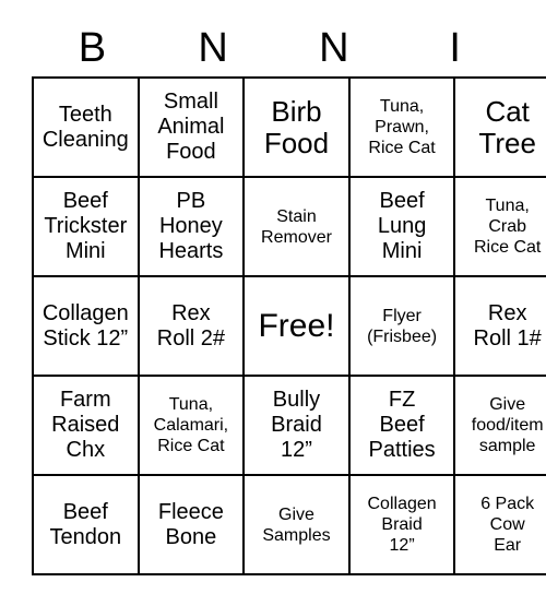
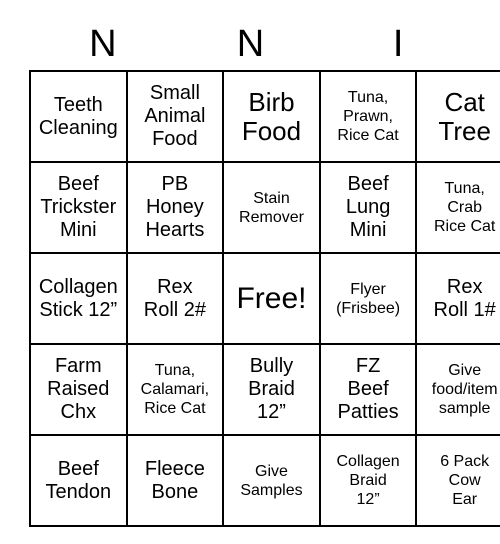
- B
  N
  N
  I
  TeethCleaning	SmallAnimalFood	BirbFood	Tuna,Prawn,Rice Cat	CatTree
  BeefTricksterMini	PBHoneyHearts	StainRemover	BeefLungMini	Tuna,CrabRice Cat
  CollagenStick 12”	RexRoll 2#	Free!	Flyer(Frisbee)	RexRoll 1#
  FarmRaisedChx	Tuna,Calamari,Rice Cat	BullyBraid12”	FZBeefPatties	Givefood/itemsample
  BeefTendon	FleeceBone	GiveSamples	CollagenBraid12”	6 PackCowEar
